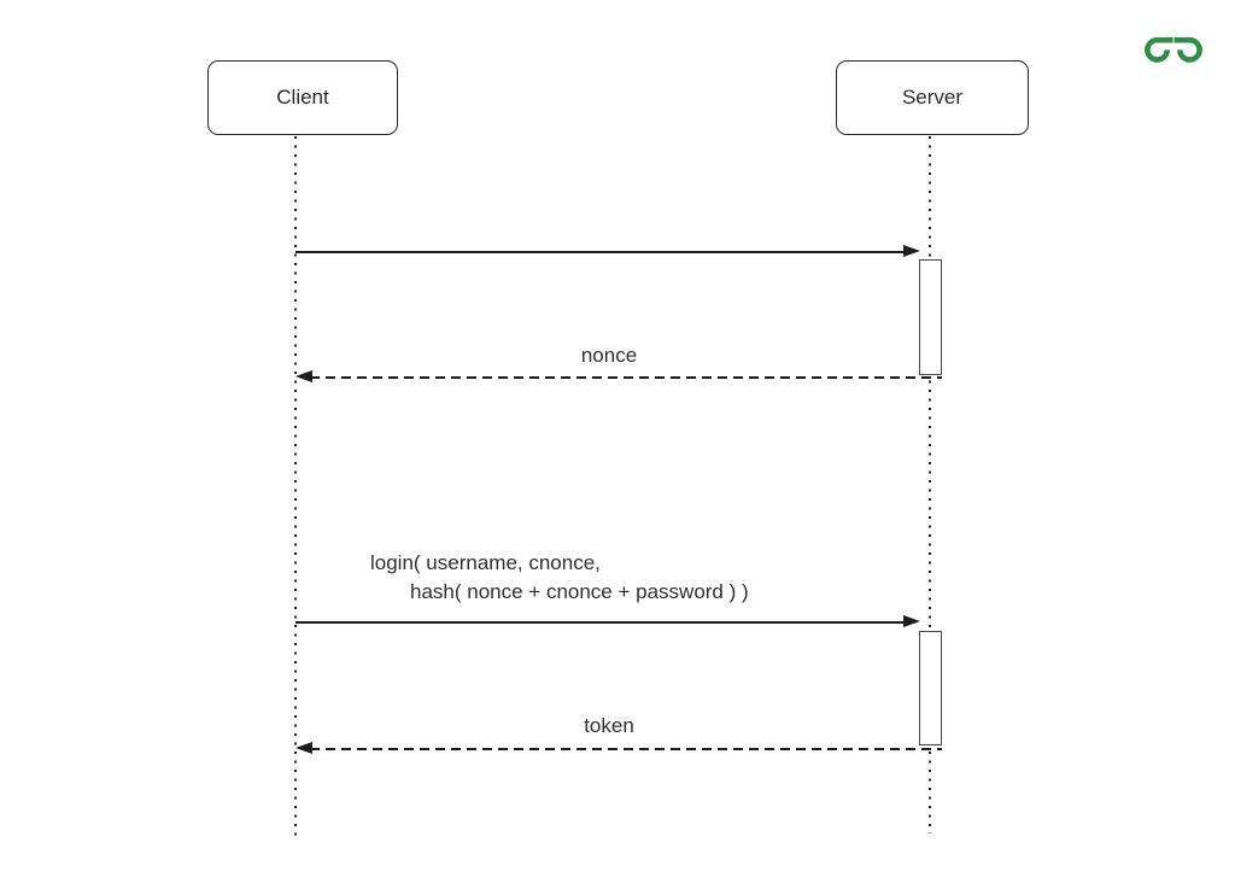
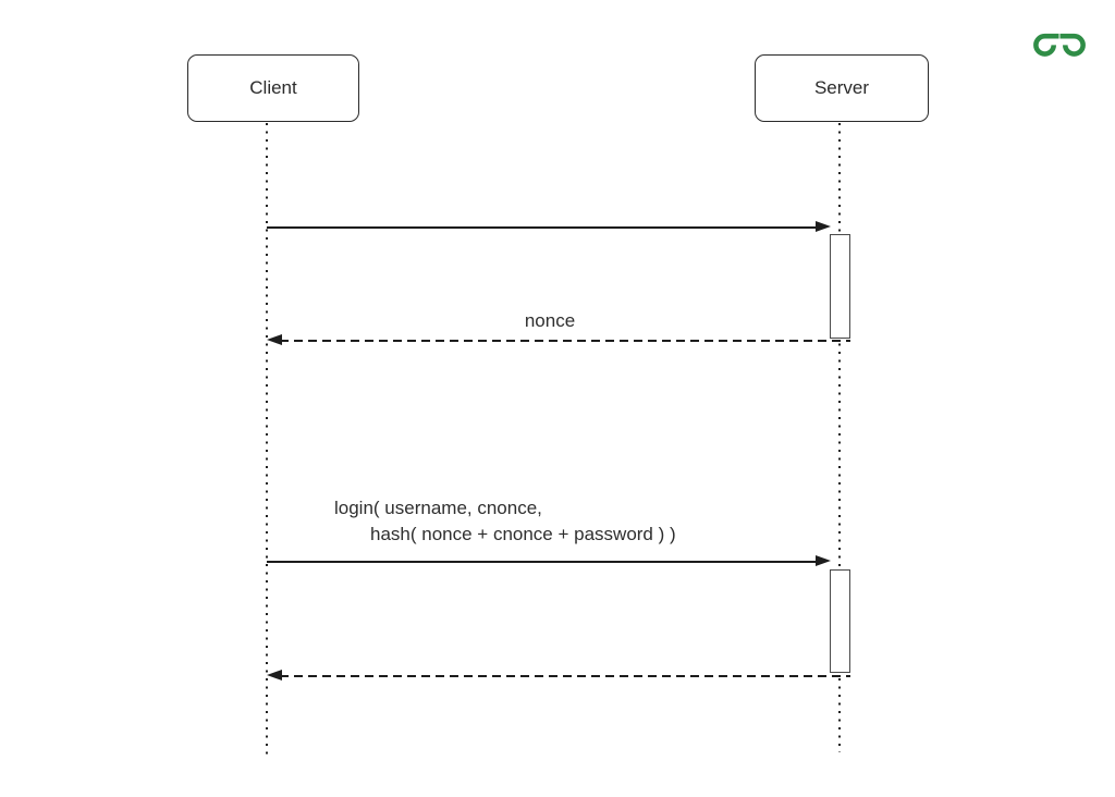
  Client
  Server
  nonce
  login( username, cnonce,
  hash( nonce + cnonce + password ) )
- token
